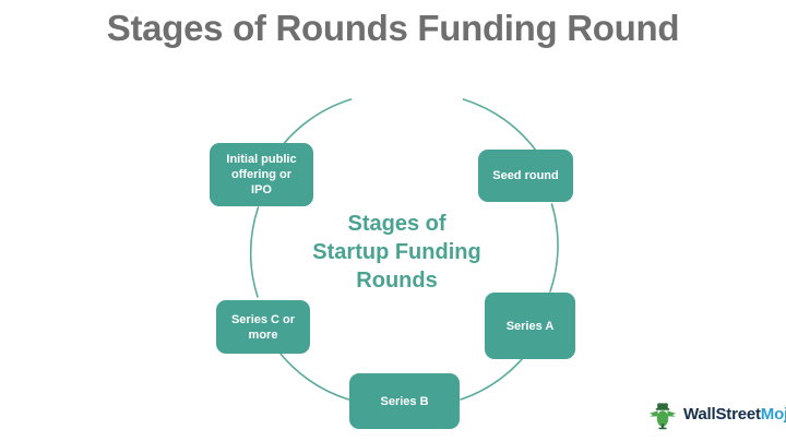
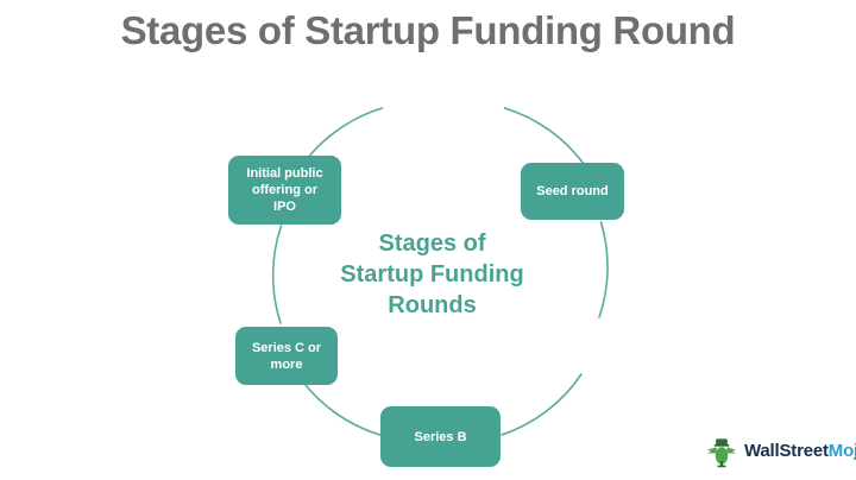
- Stages of Rounds Funding Round
+ Stages of Startup Funding Round
  Stages of
  Startup Funding
  Rounds
  Seed round
- Series A
  Series B
  Series C or
  more
  Initial public
  offering or
  IPO
  WallStreetMo
